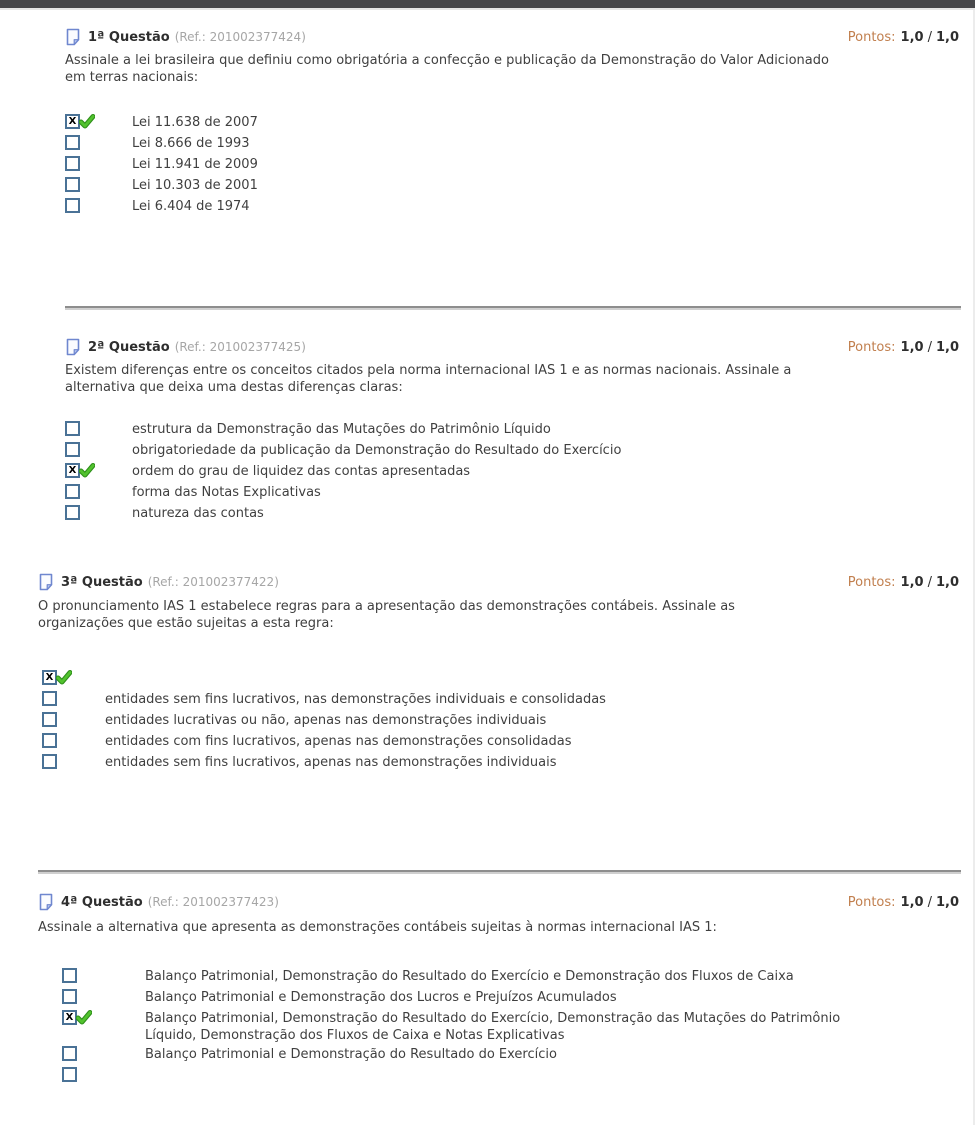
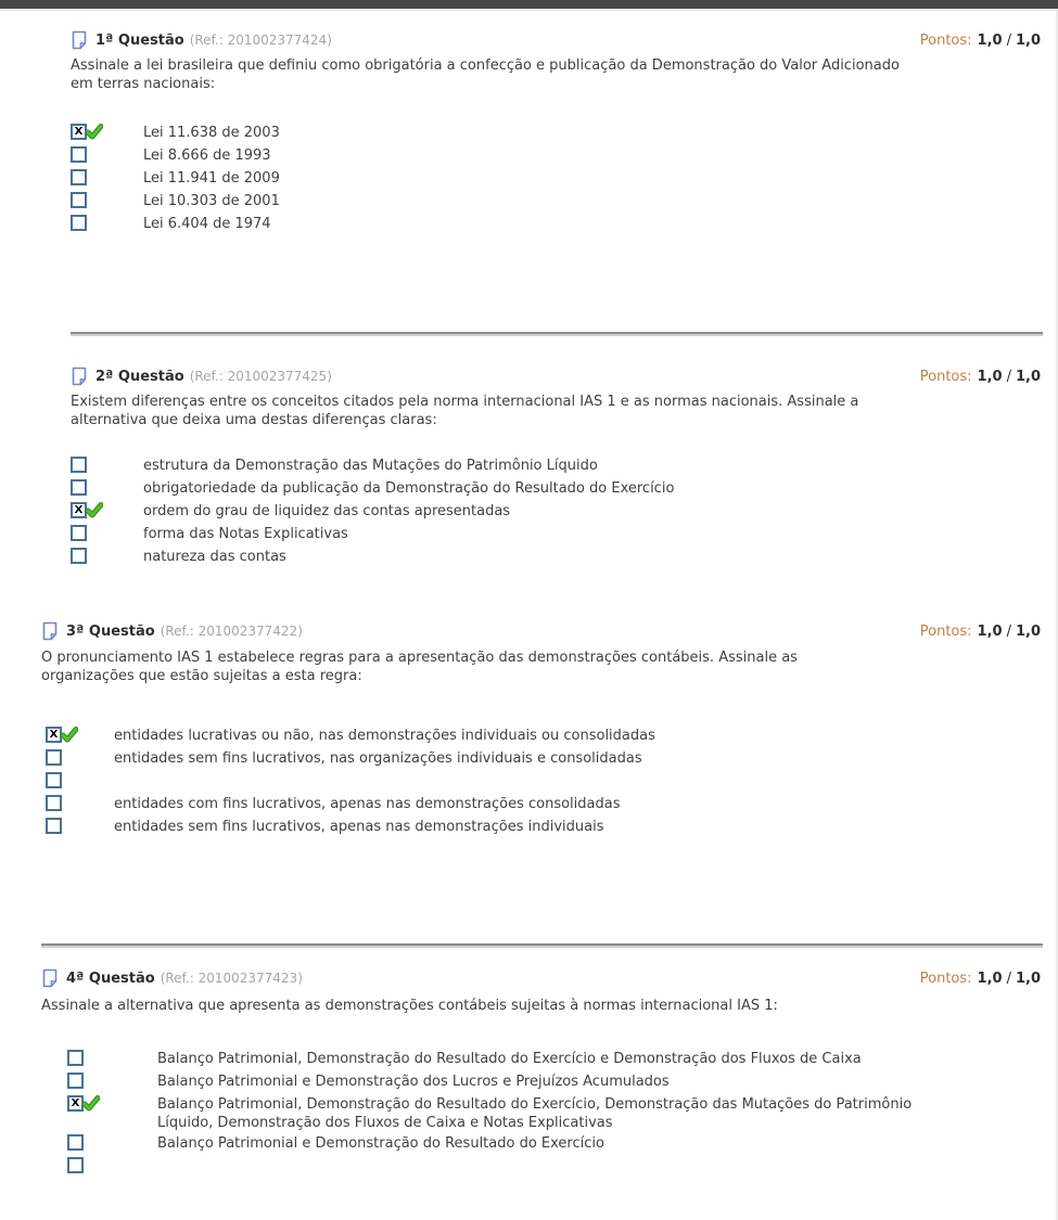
  1ª Questão
  (Ref.: 201002377424)
  Pontos: 1,0 / 1,0
  Assinale a lei brasileira que definiu como obrigatória a confecção e publicação da Demonstração do Valor Adicionado em terras nacionais:
  X
- Lei 11.638 de 2007
+ Lei 11.638 de 2003
  Lei 8.666 de 1993
  Lei 11.941 de 2009
  Lei 10.303 de 2001
  Lei 6.404 de 1974
  2ª Questão
  (Ref.: 201002377425)
  Pontos: 1,0 / 1,0
  Existem diferenças entre os conceitos citados pela norma internacional IAS 1 e as normas nacionais. Assinale a alternativa que deixa uma destas diferenças claras:
  estrutura da Demonstração das Mutações do Patrimônio Líquido
  obrigatoriedade da publicação da Demonstração do Resultado do Exercício
  X
  ordem do grau de liquidez das contas apresentadas
  forma das Notas Explicativas
  natureza das contas
  3ª Questão
  (Ref.: 201002377422)
  Pontos: 1,0 / 1,0
  O pronunciamento IAS 1 estabelece regras para a apresentação das demonstrações contábeis. Assinale as organizações que estão sujeitas a esta regra:
  X
+ entidades lucrativas ou não, nas demonstrações individuais ou consolidadas
- entidades sem fins lucrativos, nas demonstrações individuais e consolidadas
+ entidades sem fins lucrativos, nas organizações individuais e consolidadas
- entidades lucrativas ou não, apenas nas demonstrações individuais
  entidades com fins lucrativos, apenas nas demonstrações consolidadas
  entidades sem fins lucrativos, apenas nas demonstrações individuais
  4ª Questão
  (Ref.: 201002377423)
  Pontos: 1,0 / 1,0
  Assinale a alternativa que apresenta as demonstrações contábeis sujeitas à normas internacional IAS 1:
  Balanço Patrimonial, Demonstração do Resultado do Exercício e Demonstração dos Fluxos de Caixa
  Balanço Patrimonial e Demonstração dos Lucros e Prejuízos Acumulados
  X
  Balanço Patrimonial, Demonstração do Resultado do Exercício, Demonstração das Mutações do Patrimônio Líquido, Demonstração dos Fluxos de Caixa e Notas Explicativas
  Balanço Patrimonial e Demonstração do Resultado do Exercício
